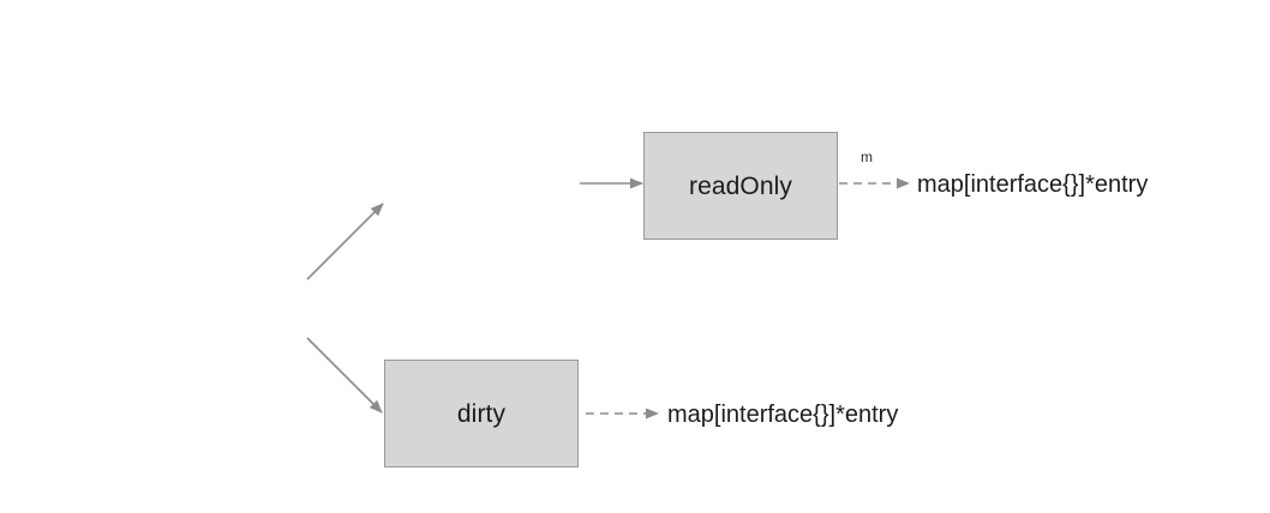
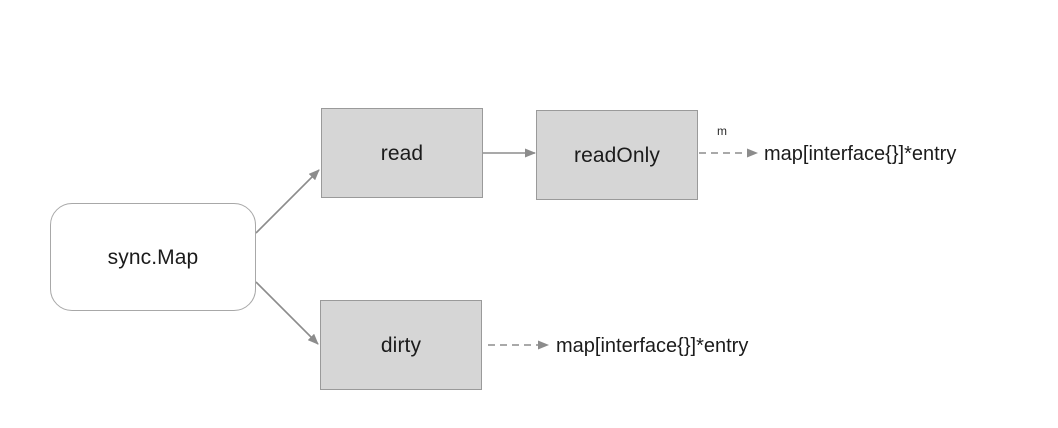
+ sync.Map
+ read
  readOnly
  dirty
  m
  map[interface{}]*entry
  map[interface{}]*entry
